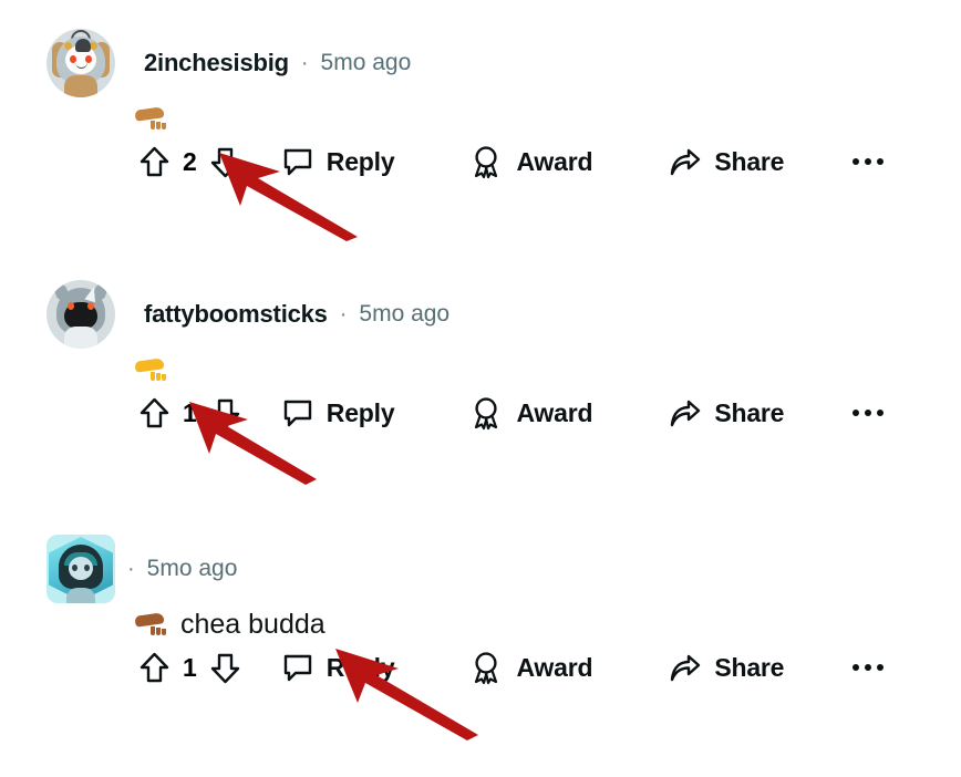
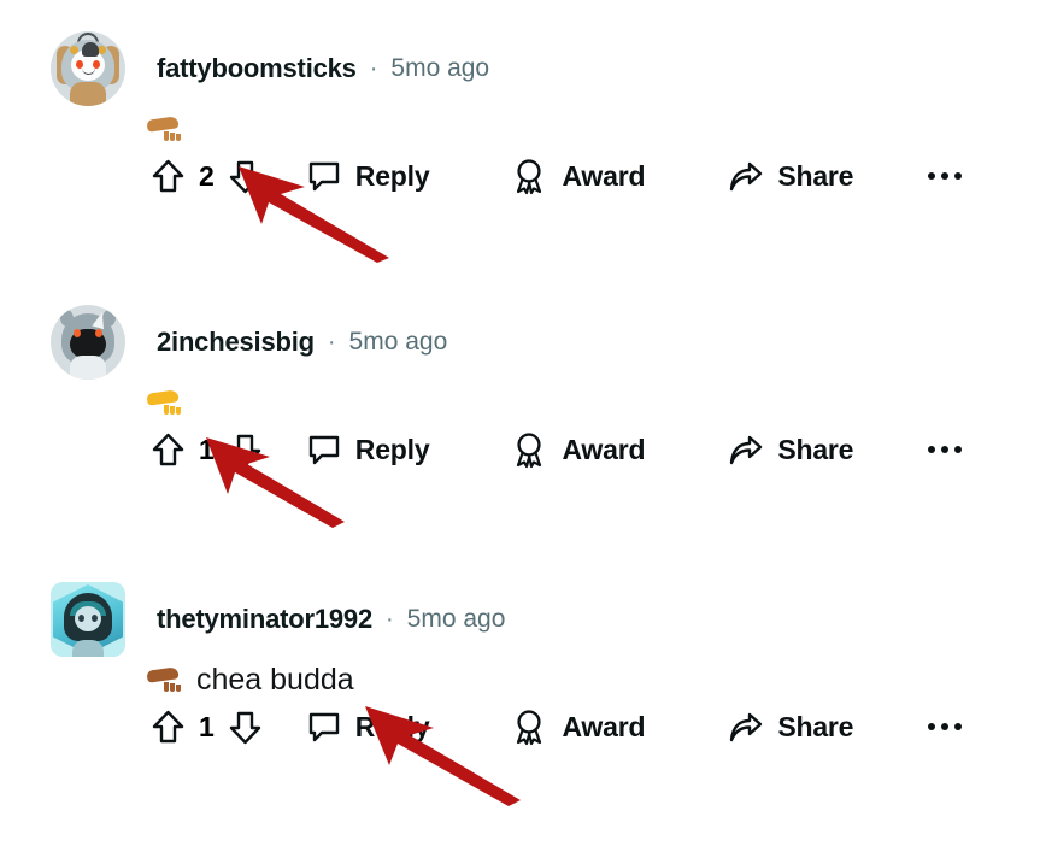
- 2inchesisbig
+ fattyboomsticks
  ·
  5mo ago
  2
  Reply
  Award
  Share
- fattyboomsticks
+ 2inchesisbig
  ·
  5mo ago
  1
  Reply
  Award
  Share
+ thetyminator1992
  ·
  5mo ago
  chea budda
  1
  Award
  Share
